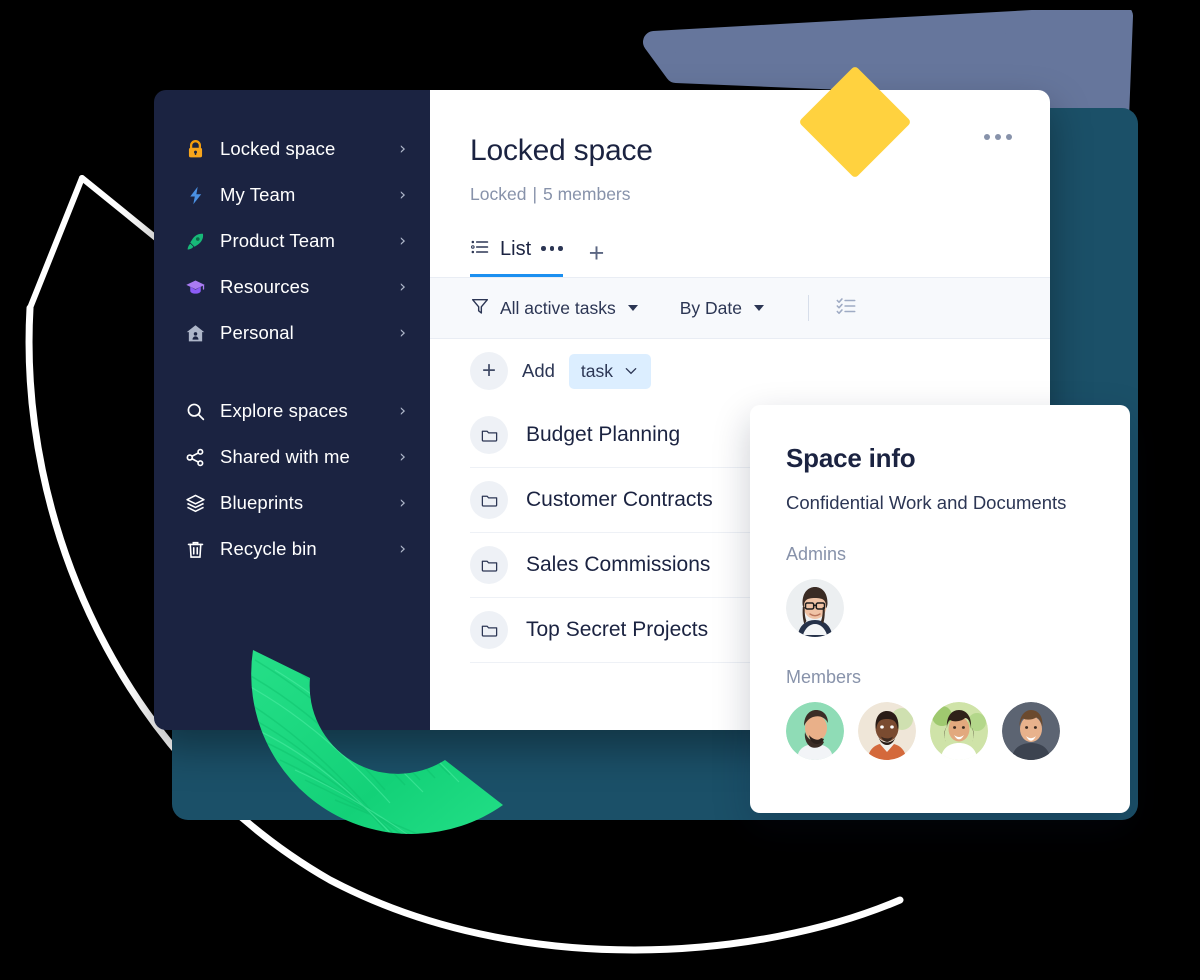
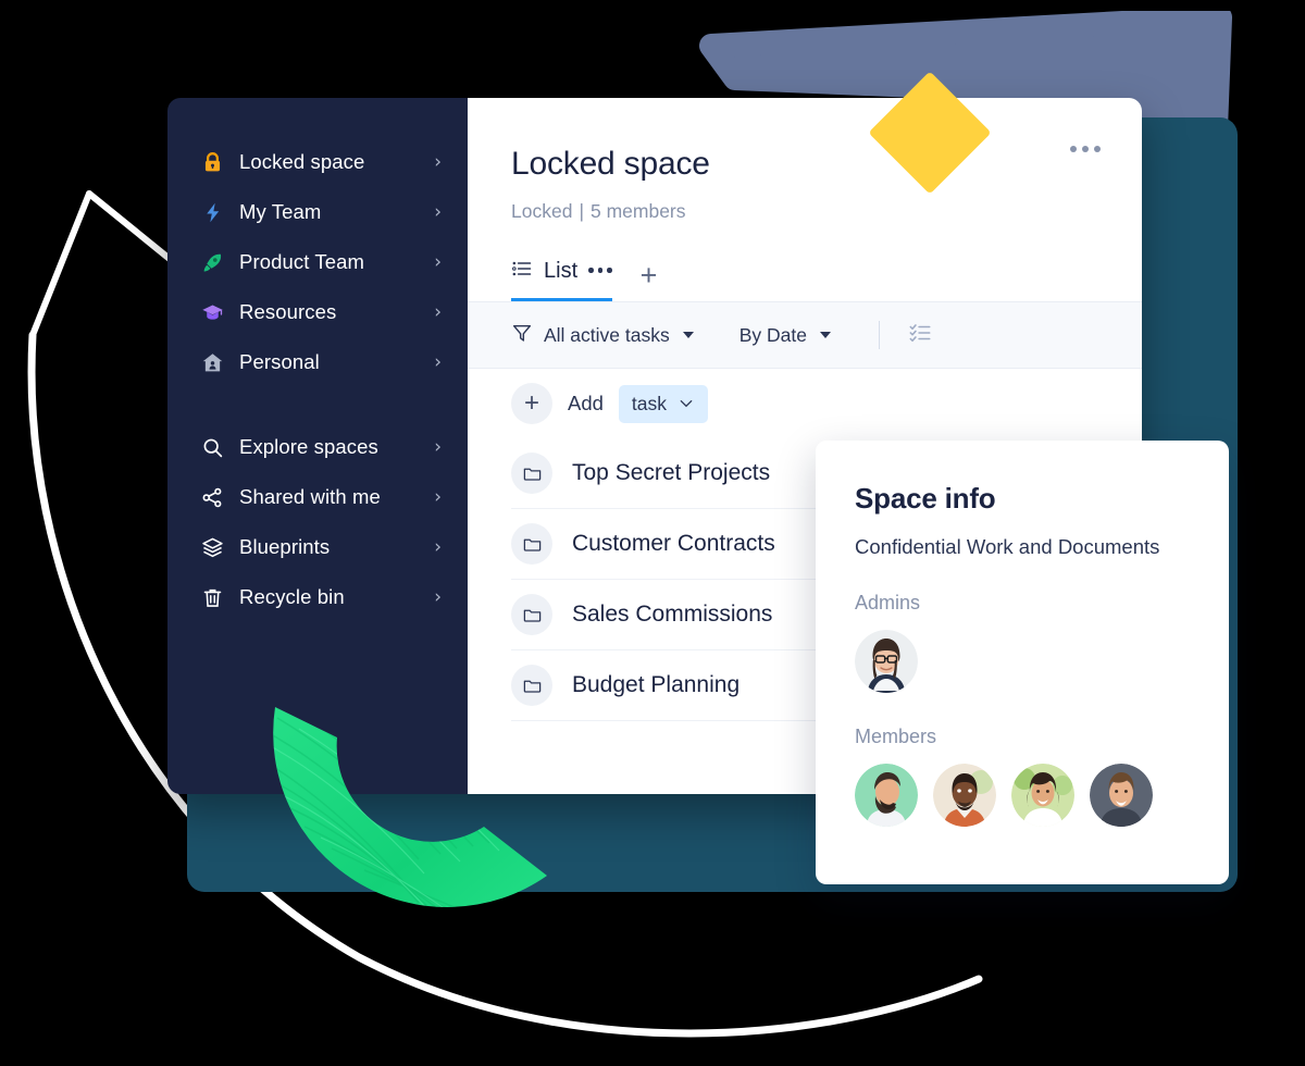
  Locked space
  ›
  My Team
  ›
  Product Team
  ›
  Resources
  ›
  Personal
  ›
  Explore spaces
  ›
  Shared with me
  ›
  Blueprints
  ›
  Recycle bin
  ›
  Locked space
  Locked | 5 members
  List
  +
  All active tasks
  By Date
  +
  Add
  task
- Budget Planning
+ Top Secret Projects
  Customer Contracts
  Sales Commissions
- Top Secret Projects
+ Budget Planning
  Space info
  Confidential Work and Documents
  Admins
  Members
